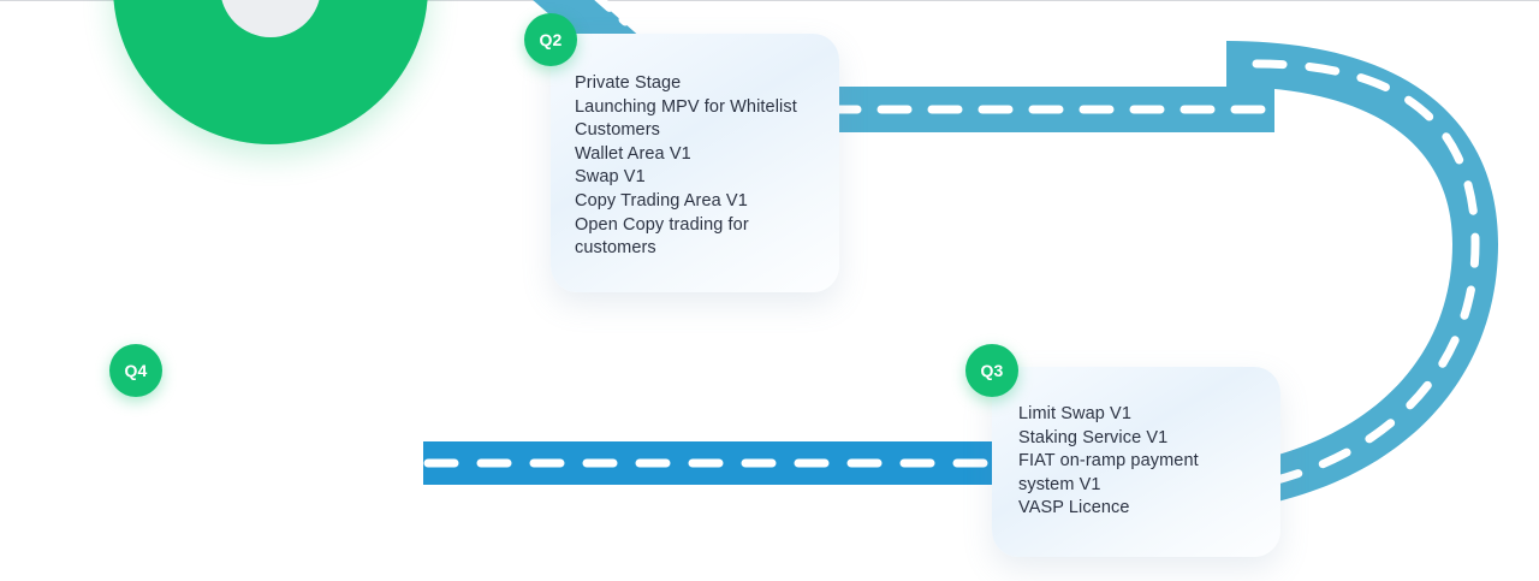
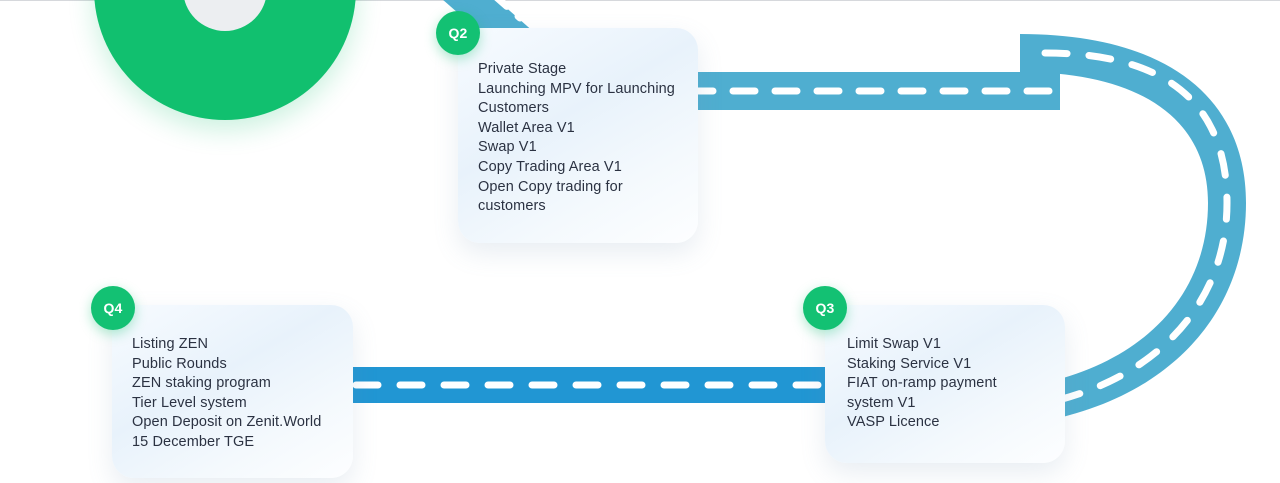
  Private Stage
- Launching MPV for Whitelist Customers
+ Launching MPV for Launching Customers
  Wallet Area V1
  Swap V1
  Copy Trading Area V1
  Open Copy trading for customers
  Q2
+ Listing ZEN
+ Public Rounds
+ ZEN staking program
+ Tier Level system
+ Open Deposit on Zenit.World
+ 15 December TGE
  Q4
  Limit Swap V1
  Staking Service V1
  FIAT on-ramp payment system V1
  VASP Licence
  Q3
